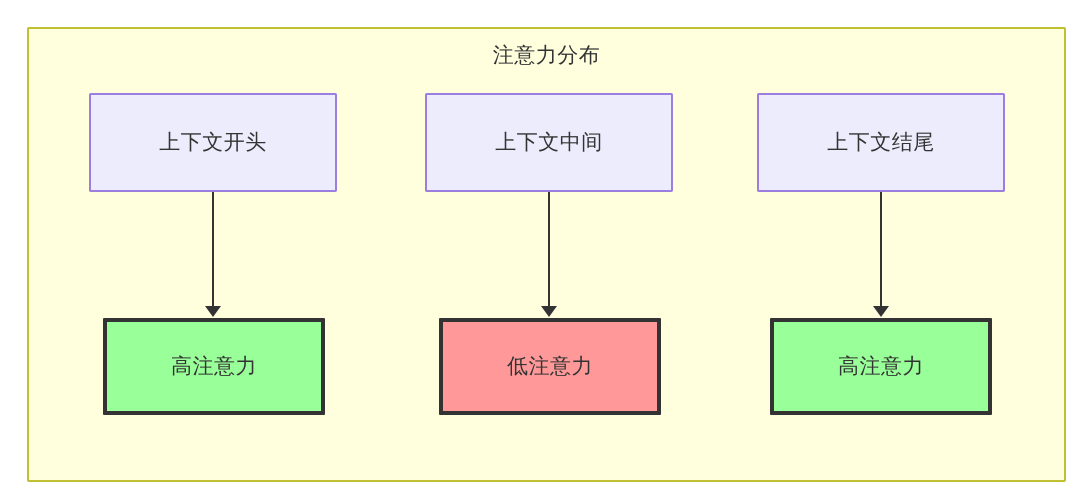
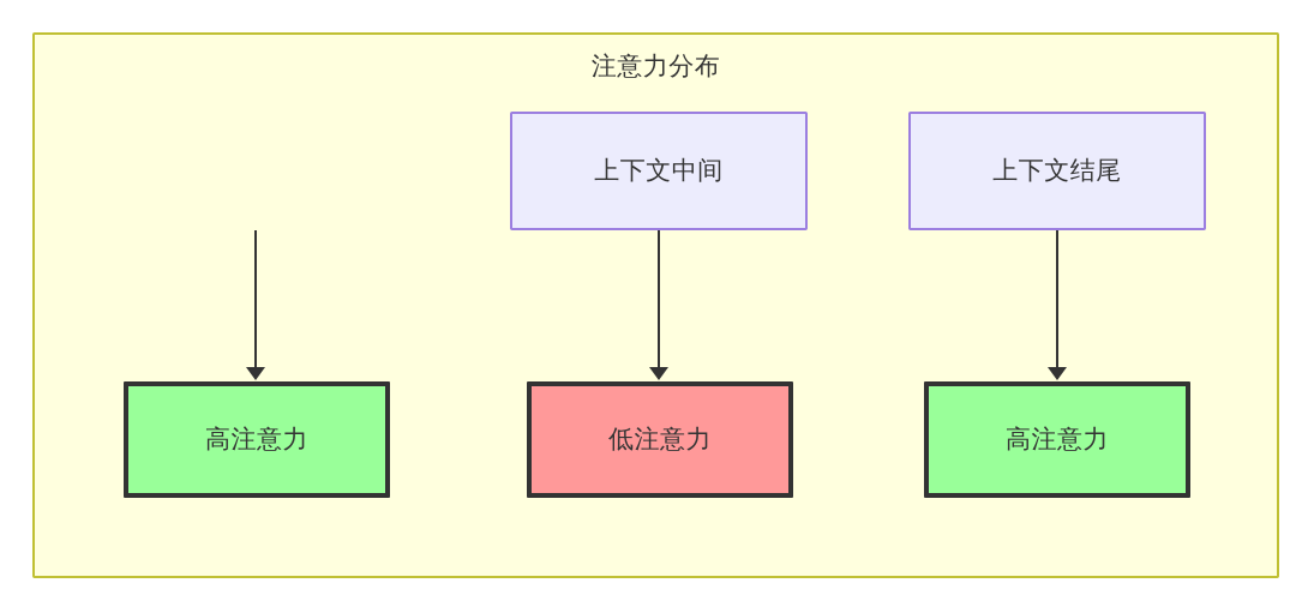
  注意力分布
- 上下文开头
  上下文中间
  上下文结尾
  高注意力
  低注意力
  高注意力
